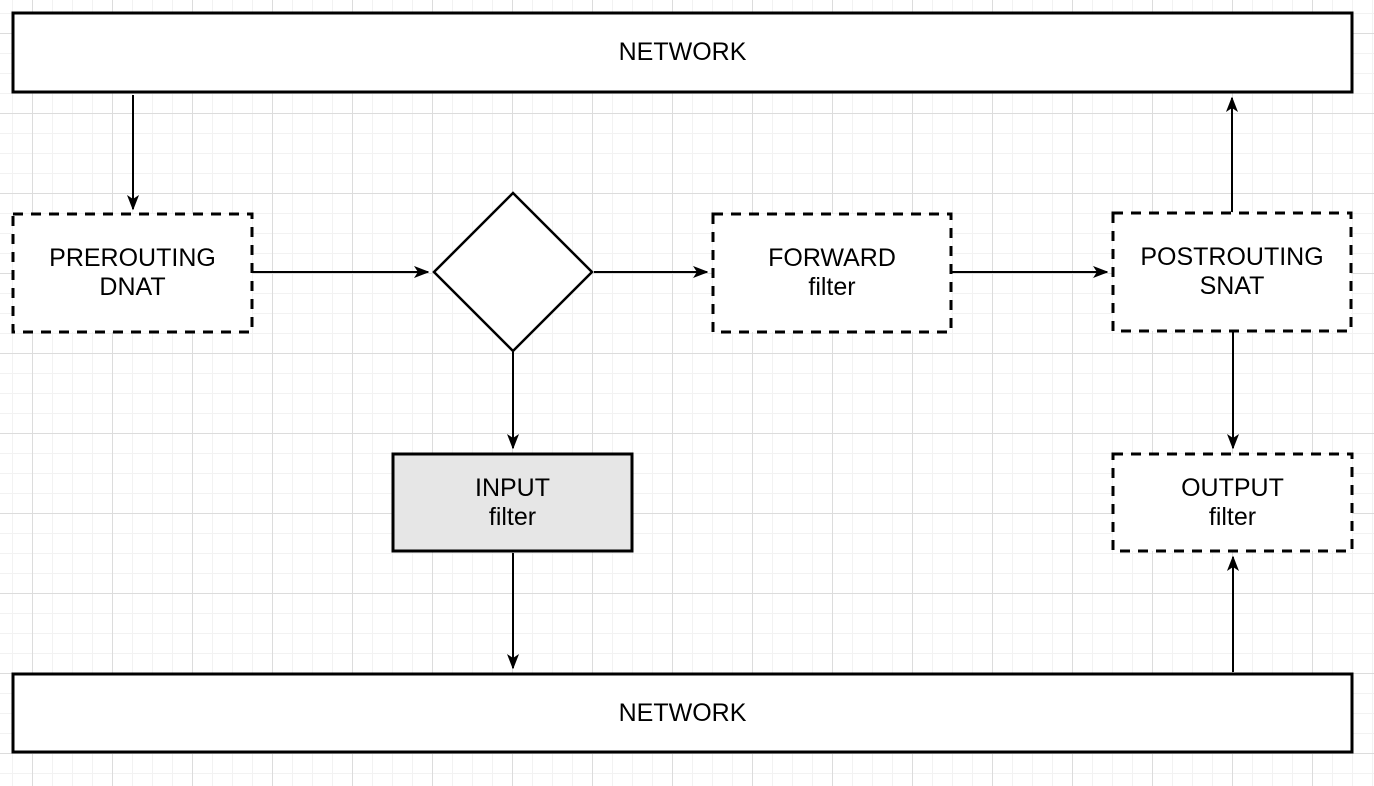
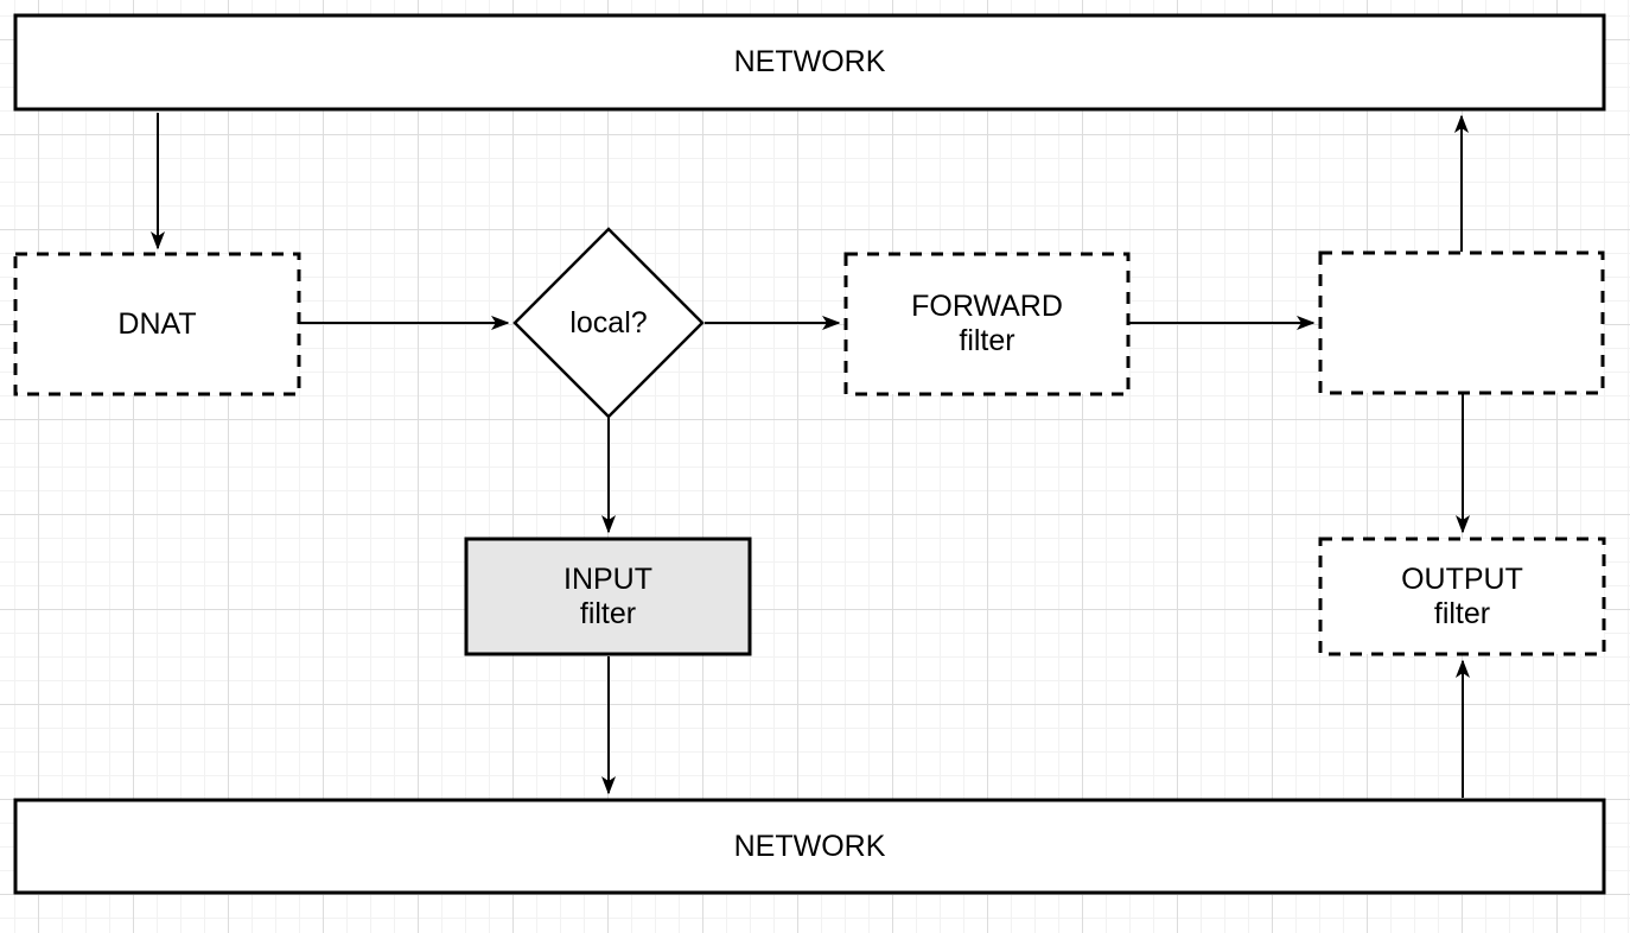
  NETWORK
- PREROUTING
  DNAT
+ local?
  FORWARD
  filter
- POSTROUTING
- SNAT
  INPUT
  filter
  OUTPUT
  filter
  NETWORK
